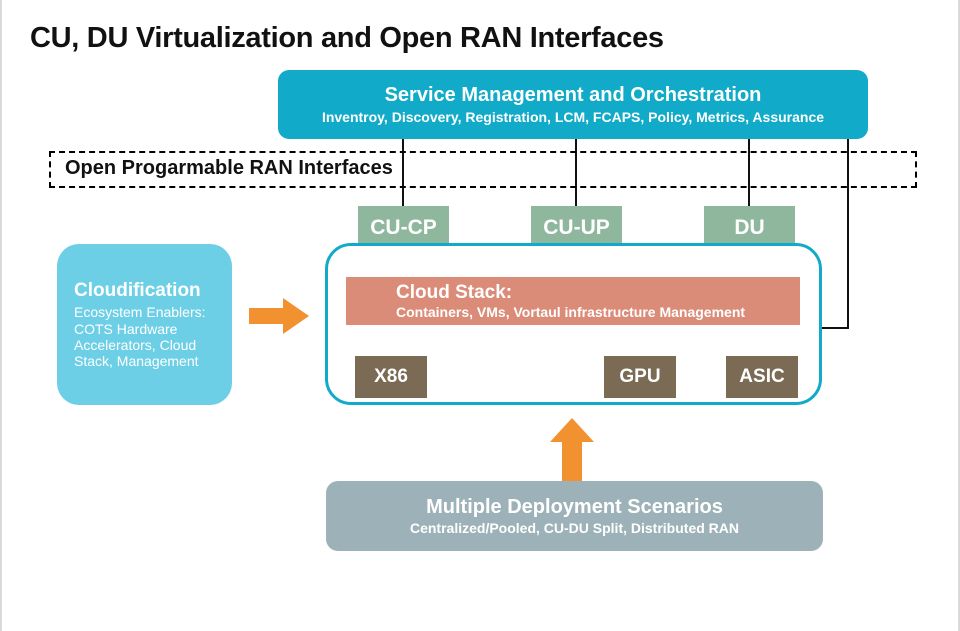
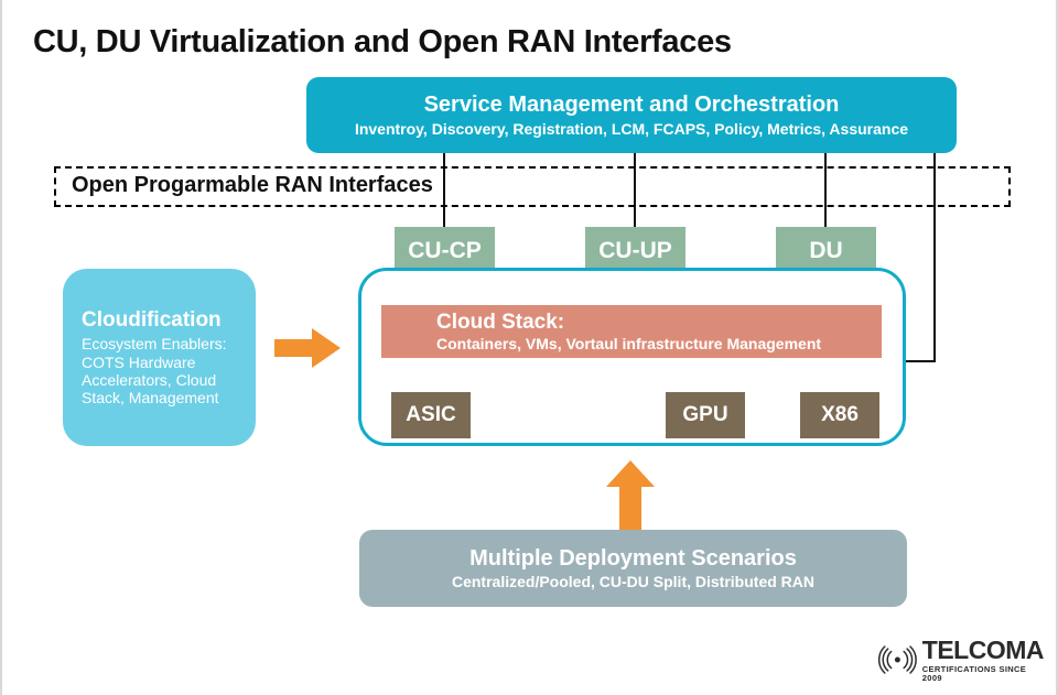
  CU, DU Virtualization and Open RAN Interfaces
  Service Management and Orchestration
  Inventroy, Discovery, Registration, LCM, FCAPS, Policy, Metrics, Assurance
  Open Progarmable RAN Interfaces
  CU-CP
  CU-UP
  DU
  Cloudification
  Ecosystem Enablers:
  COTS Hardware
  Accelerators, Cloud
  Stack, Management
  Cloud Stack:
  Containers, VMs, Vortaul infrastructure Management
- X86
+ ASIC
  GPU
- ASIC
+ X86
  Multiple Deployment Scenarios
  Centralized/Pooled, CU-DU Split, Distributed RAN
+ TELCOMA
+ CERTIFICATIONS SINCE 2009
